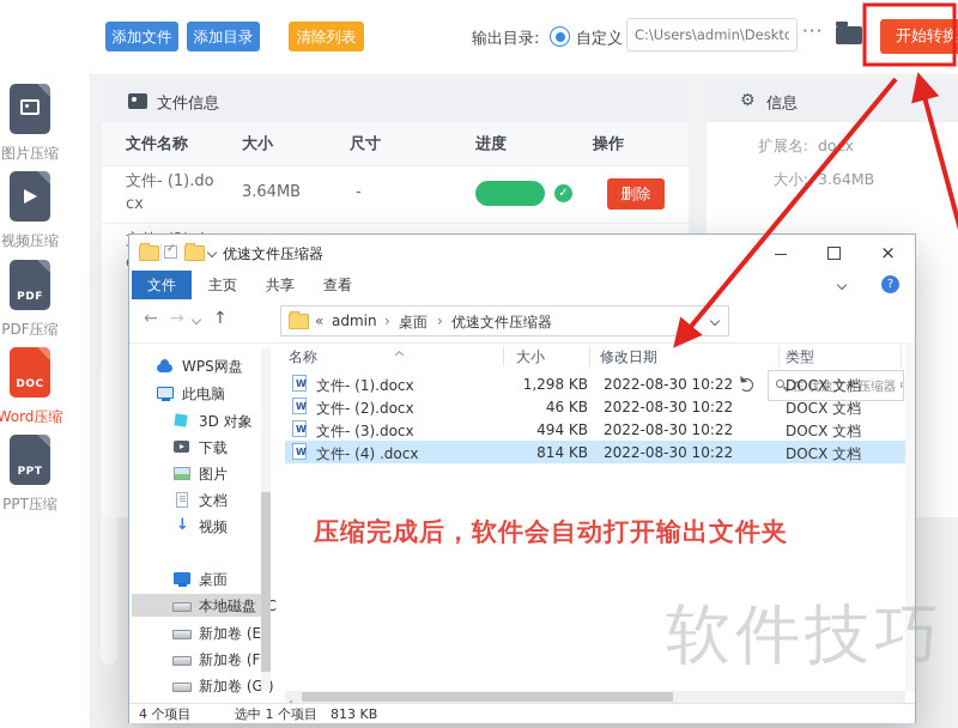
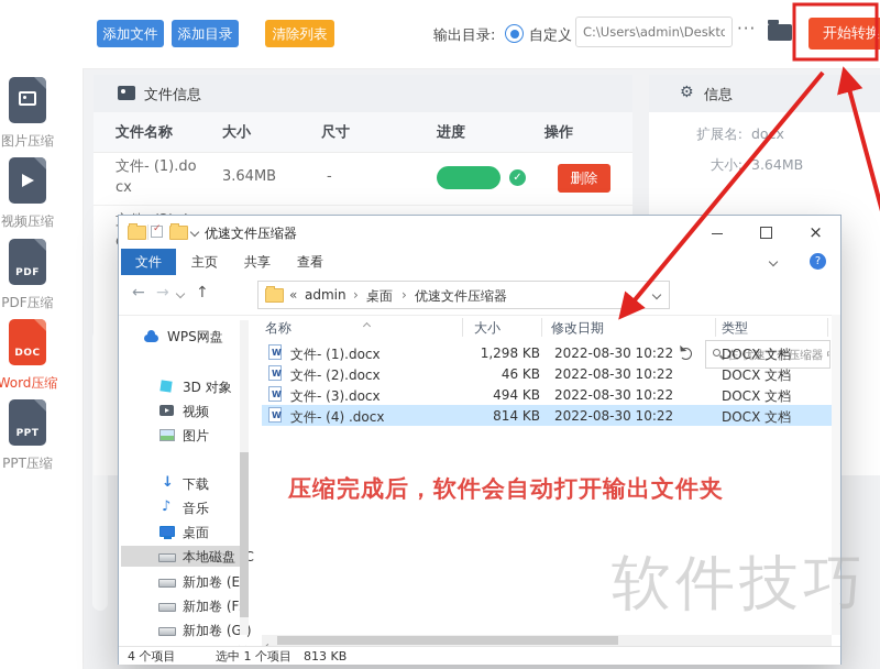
  添加文件
  添加目录
  清除列表
  输出目录:
  自定义
  C:\Users\admin\Deskto
  ···
  开始转换
  图片压缩
  视频压缩
  PDF
  PDF压缩
  DOC
  Word压缩
  PPT
  PPT压缩
  文件信息
  文件名称
  大小
  尺寸
  进度
  操作
  文件- (1).docx
  3.64MB
  -
  ✓
  删除
  信息
  扩展名: dox
  大小: 3.64MB
  优速文件压缩器
  ×
  文件
  主页
  共享
  查看
  ?
  ←
  →
  ↑
  «
  admin
  ›
  桌面
  ›
  优速文件压缩器
  在 优速文件压缩器
  名称
  大小
  修改日期
  类型
  WPS网盘
- 此电脑
  3D 对象
- 下载
+ 视频
  图片
- 文档
- 视频
+ 下载
+ 音乐
  桌面
  本地磁盘C
  新加卷 (E
  新加卷 (F
  新加卷 (G)
  文件- (1).docx
  1,298 KB
  2022-08-30 10:22
  DOCX 文档
  文件- (2).docx
  46 KB
  2022-08-30 10:22
  DOCX 文档
  文件- (3).docx
  494 KB
  2022-08-30 10:22
  DOCX 文档
  文件- (4) .docx
  814 KB
  2022-08-30 10:22
  DOCX 文档
  4 个项目
  选中 1 个项目
  813 KB
  压缩完成后，软件会自动打开输出文件夹
  软件技巧
